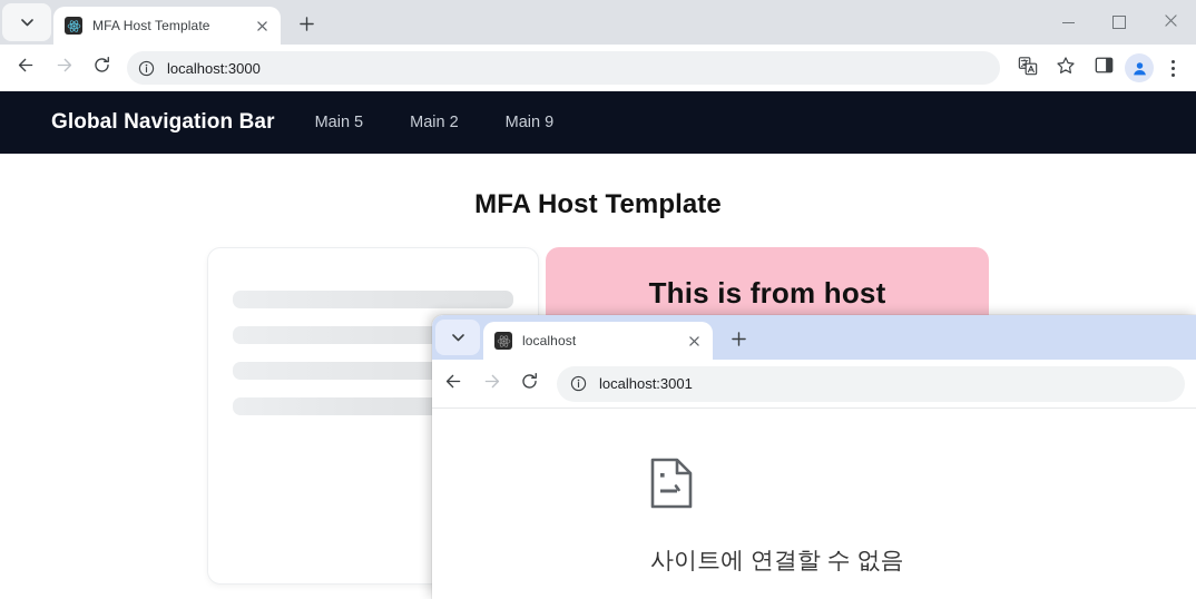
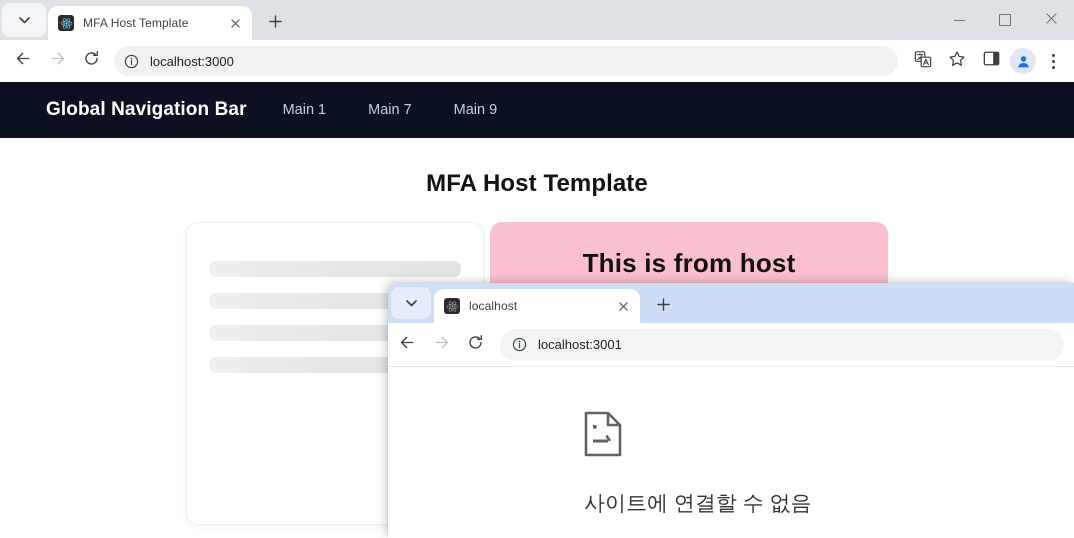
  MFA Host Template
  localhost:3000
  Global Navigation Bar
- Main 5
+ Main 1
- Main 2
+ Main 7
  Main 9
  MFA Host Template
  This is from host
  localhost
  localhost:3001
  사이트에 연결할 수 없음
